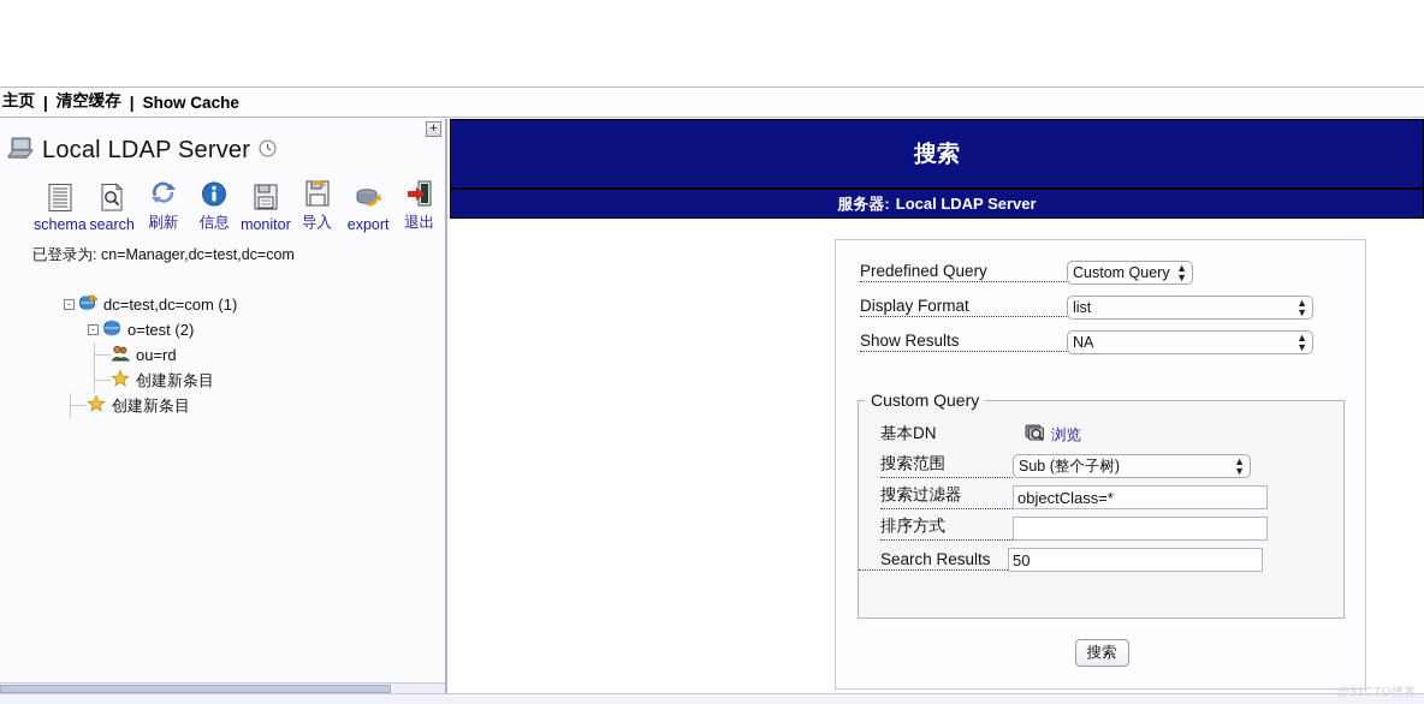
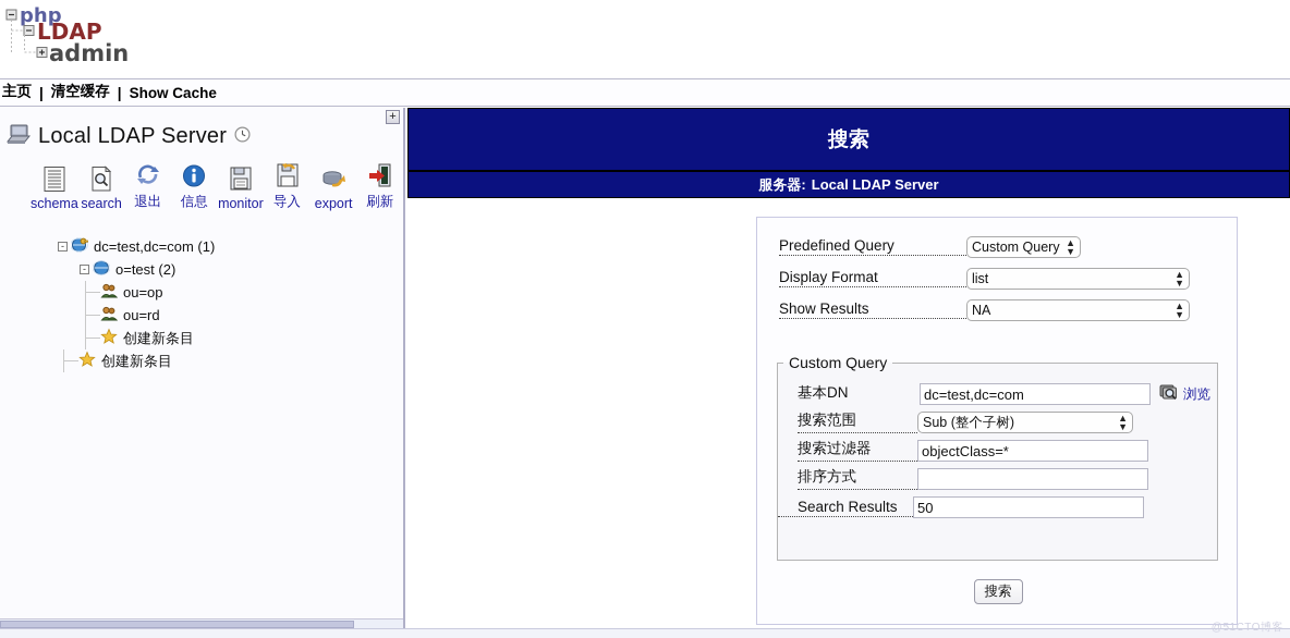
+ php
+ LDAP
+ admin
  主页
  |
  清空缓存
  |
  Show Cache
  +
  Local LDAP Server
  schema
  search
- 刷新
+ 退出
  信息
  monitor
  导入
  export
- 退出
+ 刷新
- 已登录为: cn=Manager,dc=test,dc=com
  -
  dc=test,dc=com (1)
  -
  o=test (2)
+ ou=op
  ou=rd
  创建新条目
  创建新条目
  搜索
  服务器:
  Local LDAP Server
  Predefined Query
  Custom Query
  ▲
  ▼
  Display Format
  list
  ▲
  ▼
  Show Results
  NA
  ▲
  ▼
  Custom Query
  基本DN
+ dc=test,dc=com
  浏览
  搜索范围
  Sub (整个子树)
  ▲
  ▼
  搜索过滤器
  objectClass=*
  排序方式
  Search Results
  50
  搜索
  @51CTO博客
